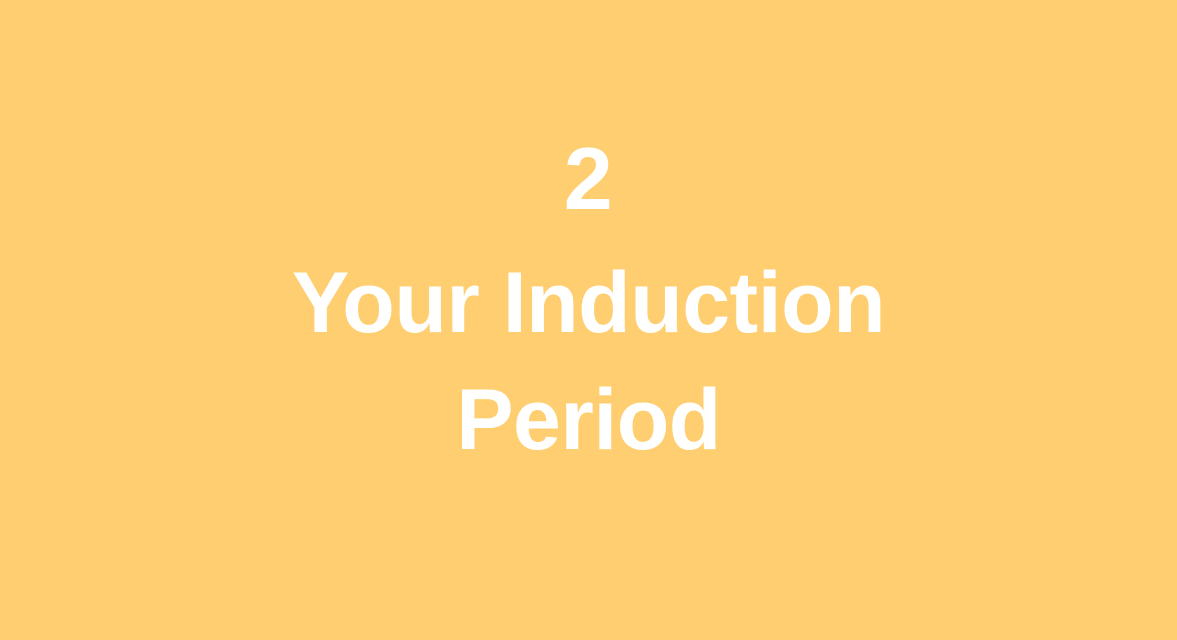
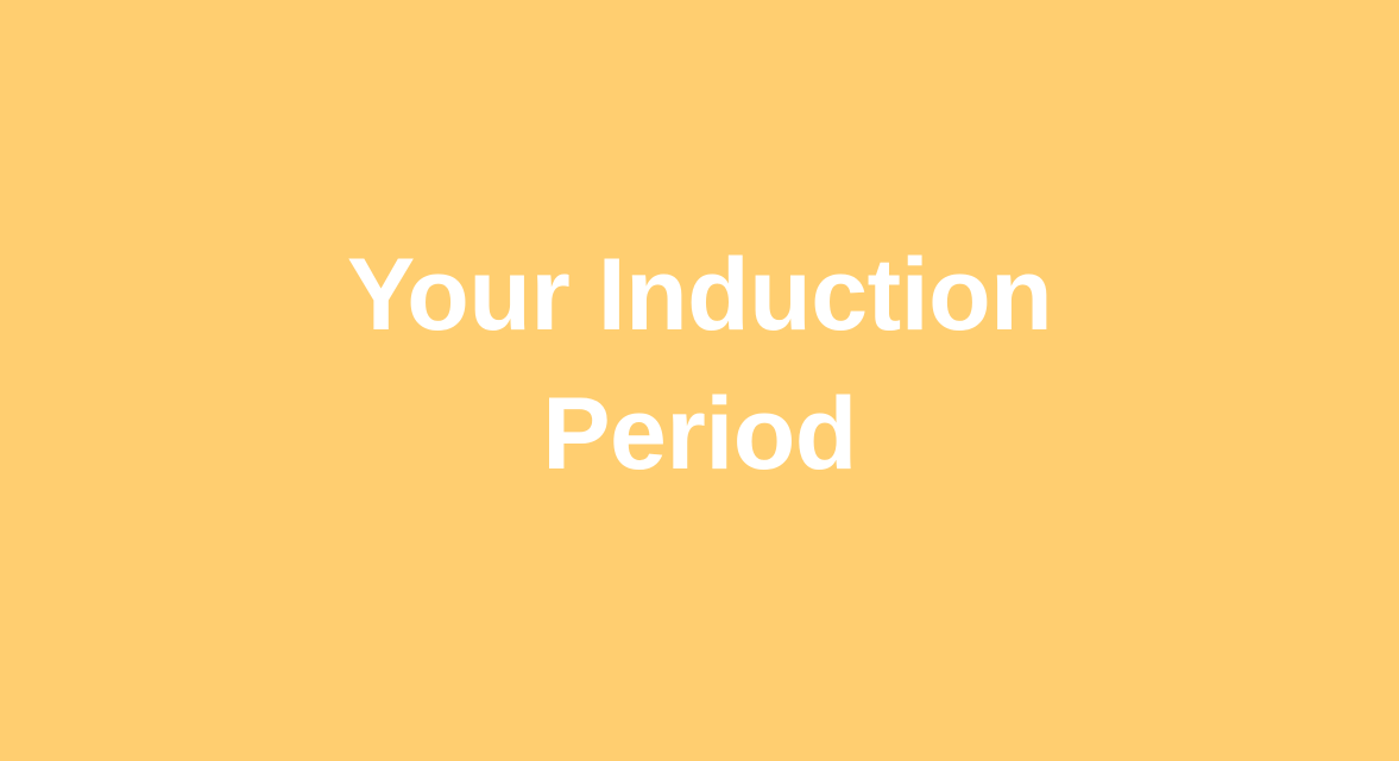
- 2
  Your Induction Period
